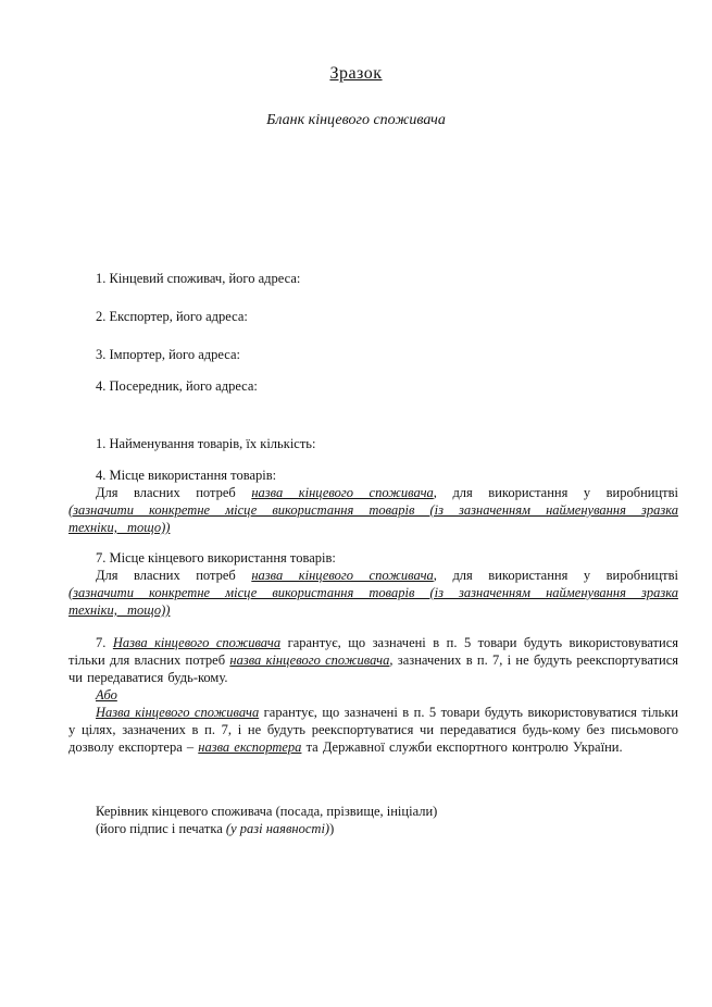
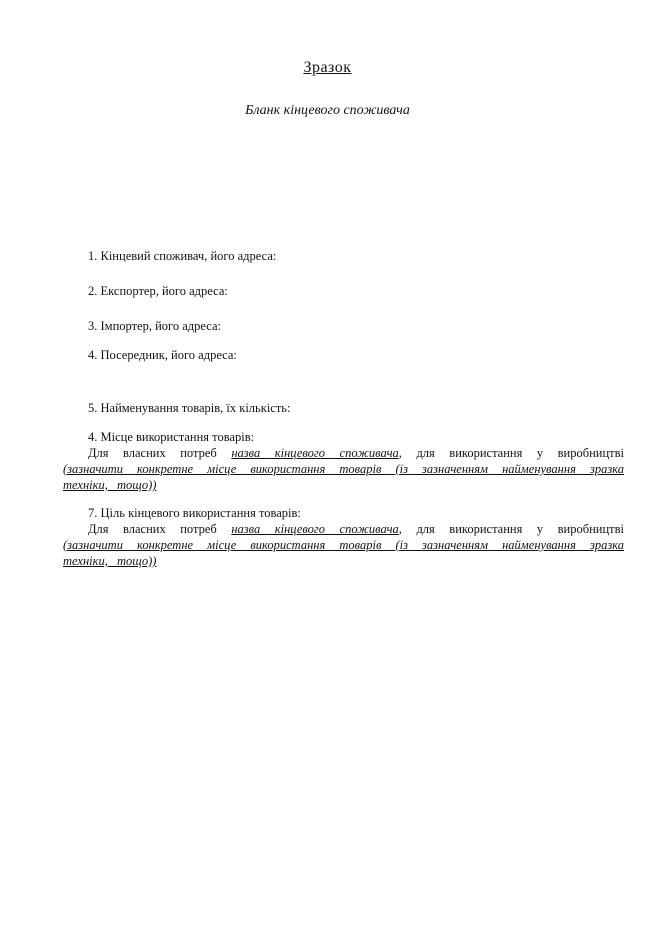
  Зразок
  Бланк кінцевого споживача
  1. Кінцевий споживач, його адреса:
  2. Експортер, його адреса:
  3. Імпортер, його адреса:
  4. Посередник, його адреса:
- 1. Найменування товарів, їх кількість:
+ 5. Найменування товарів, їх кількість:
  4. Місце використання товарів:
  Для власних потреб назва кінцевого споживача, для використання у виробництві (зазначити конкретне місце використання товарів (із зазначенням найменування зразка техніки, тощо))
- 7. Місце кінцевого використання товарів:
+ 7. Ціль кінцевого використання товарів:
  Для власних потреб назва кінцевого споживача, для використання у виробництві (зазначити конкретне місце використання товарів (із зазначенням найменування зразка техніки, тощо))
- 7. Назва кінцевого споживача гарантує, що зазначені в п. 5 товари будуть використовуватися тільки для власних потреб назва кінцевого споживача, зазначених в п. 7, і не будуть реекспортуватися чи передаватися будь-кому.
- Або
- Назва кінцевого споживача гарантує, що зазначені в п. 5 товари будуть використовуватися тільки у цілях, зазначених в п. 7, і не будуть реекспортуватися чи передаватися будь-кому без письмового дозволу експортера – назва експортера та Державної служби експортного контролю України.
- Керівник кінцевого споживача (посада, прізвище, ініціали)
- (його підпис і печатка (у разі наявності))
